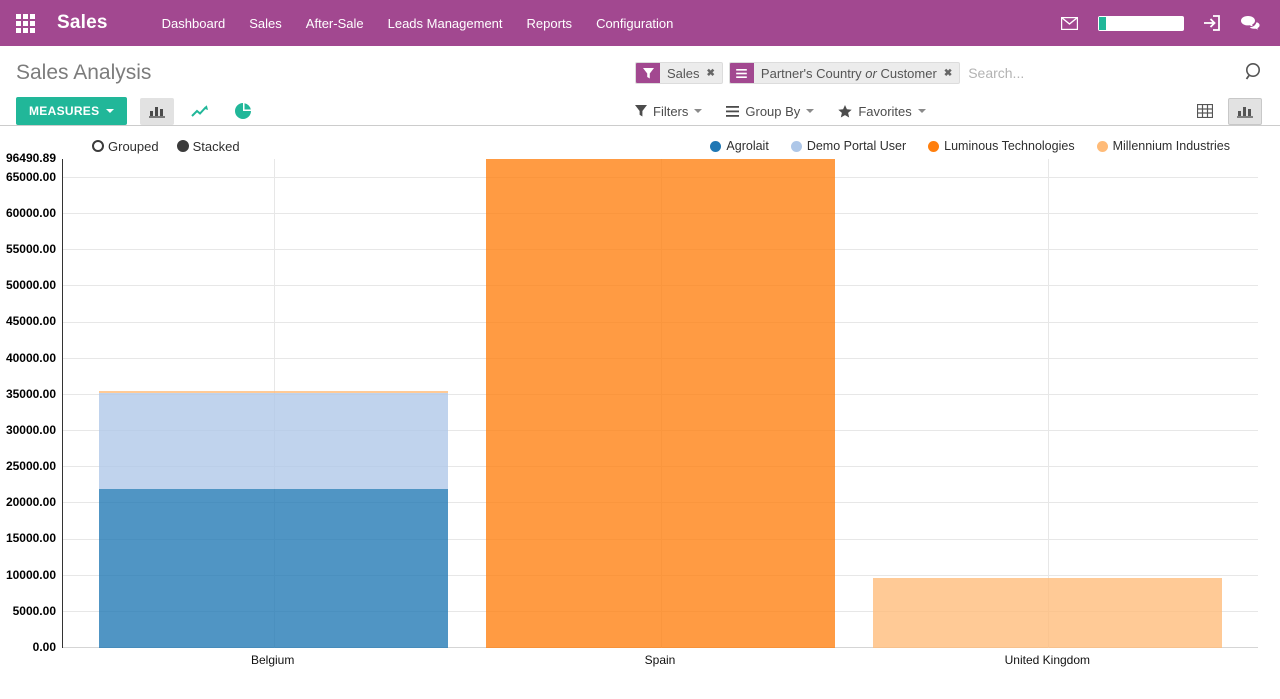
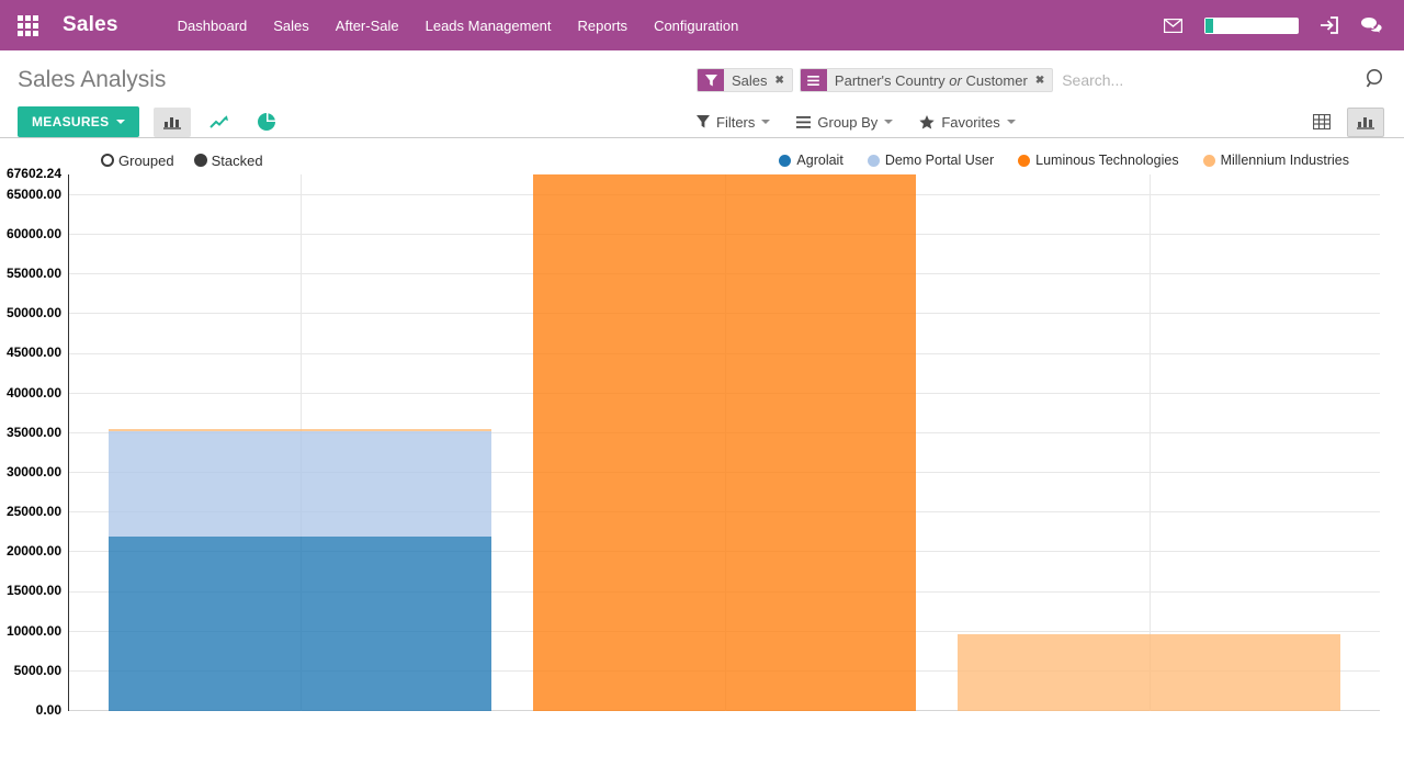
  Sales
  Dashboard
  Sales
  After-Sale
  Leads Management
  Reports
  Configuration
  Sales Analysis
  Sales
  ✖
  Partner's Country
  or
  Customer
  ✖
  Search...
  MEASURES
  Filters
  Group By
  Favorites
  Grouped
  Stacked
  Agrolait
  Demo Portal User
  Luminous Technologies
  Millennium Industries
  0.00
  5000.00
  10000.00
  15000.00
  20000.00
  25000.00
  30000.00
  35000.00
  40000.00
  45000.00
  50000.00
  55000.00
  60000.00
  65000.00
- 96490.89
+ 67602.24
- Belgium
- Spain
- United Kingdom
